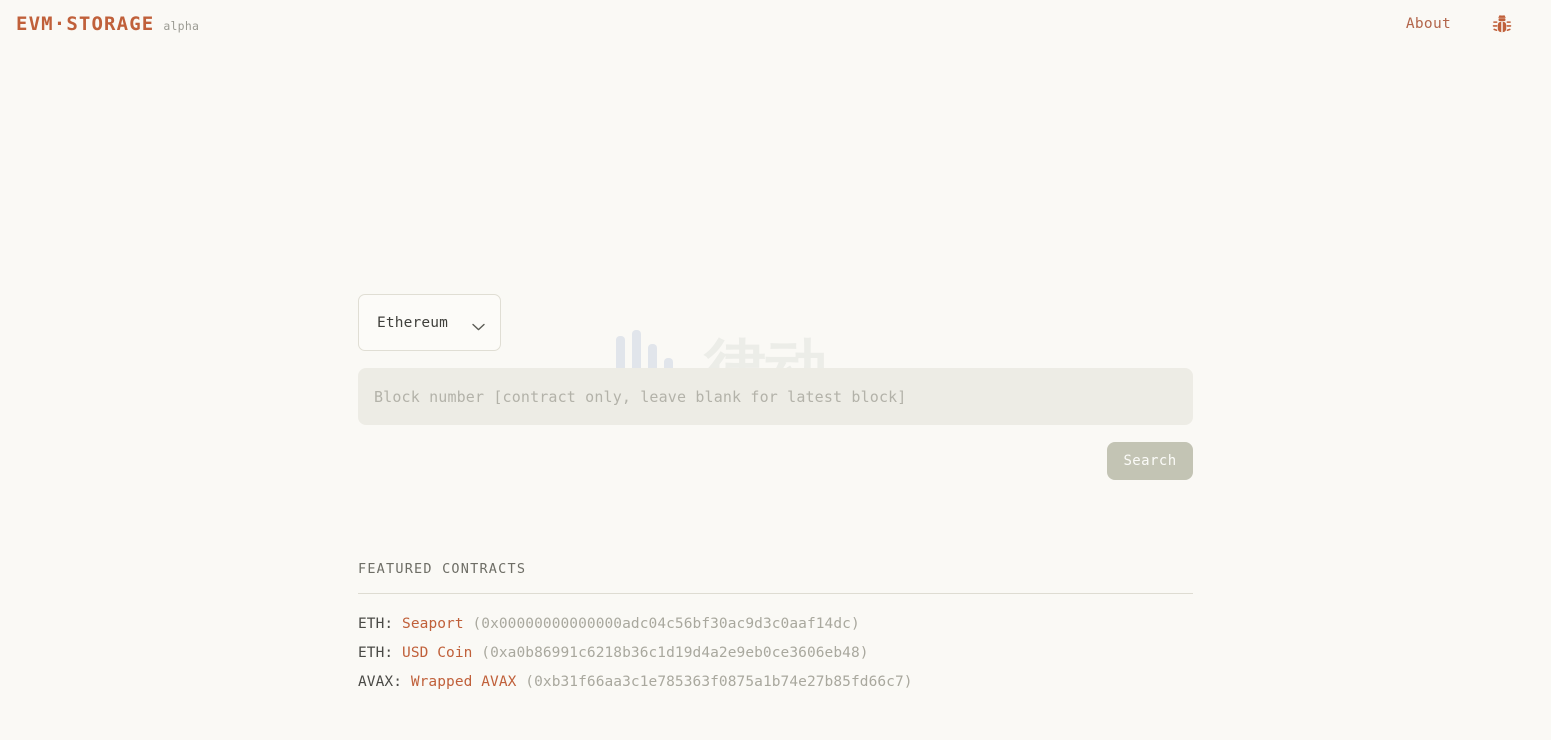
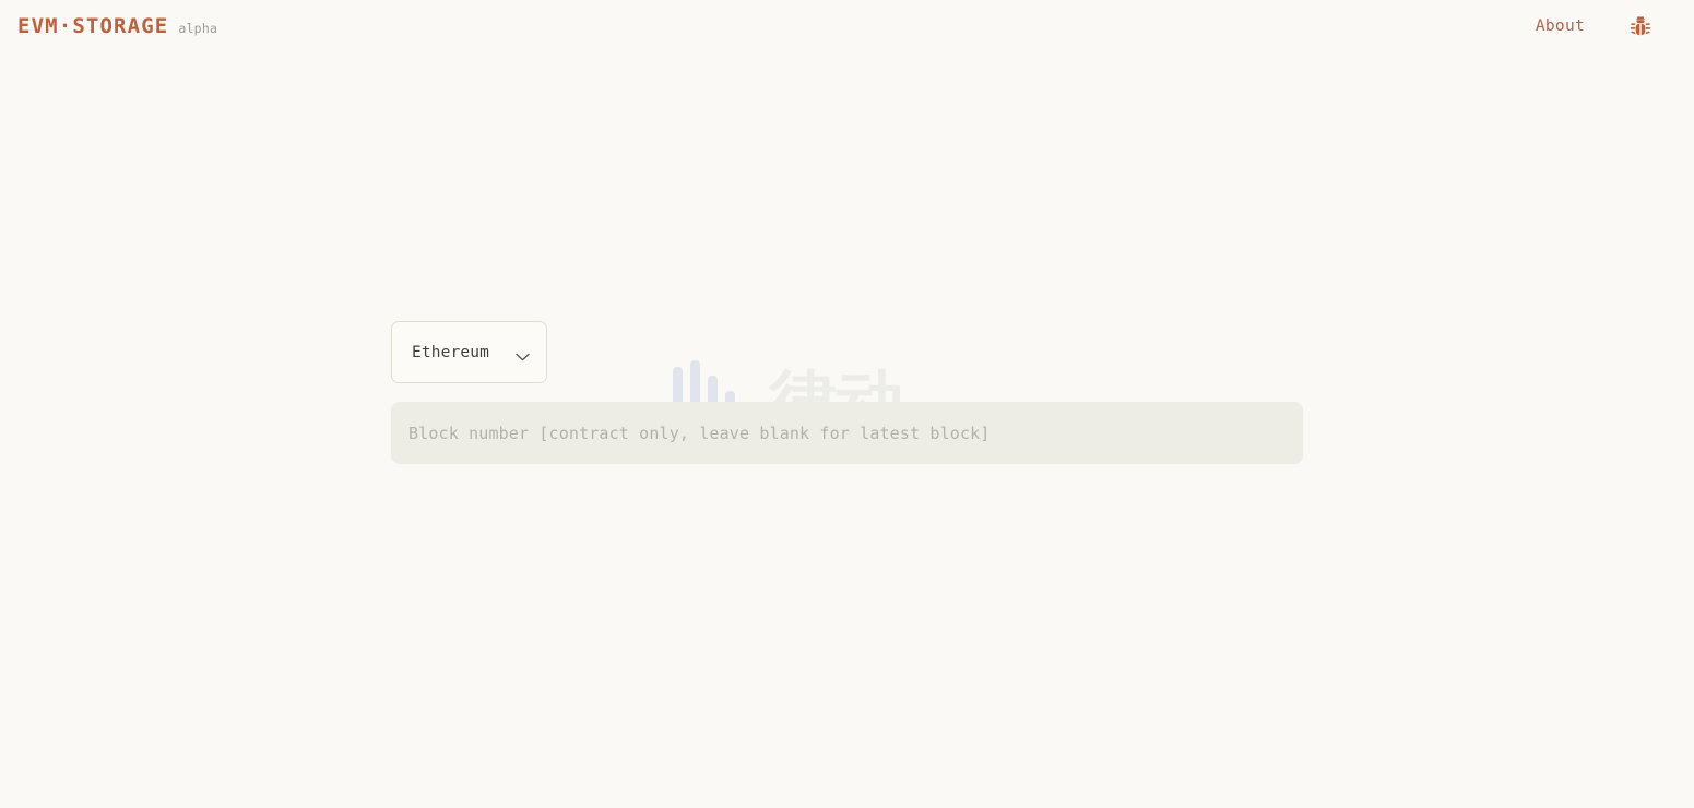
  EVM·STORAGE
  alpha
  About
  律动
  Ethereum
  Block number [contract only, leave blank for latest block]
- Search
- FEATURED CONTRACTS
- ETH: Seaport (0x00000000000000adc04c56bf30ac9d3c0aaf14dc)
- ETH: USD Coin (0xa0b86991c6218b36c1d19d4a2e9eb0ce3606eb48)
- AVAX: Wrapped AVAX (0xb31f66aa3c1e785363f0875a1b74e27b85fd66c7)
